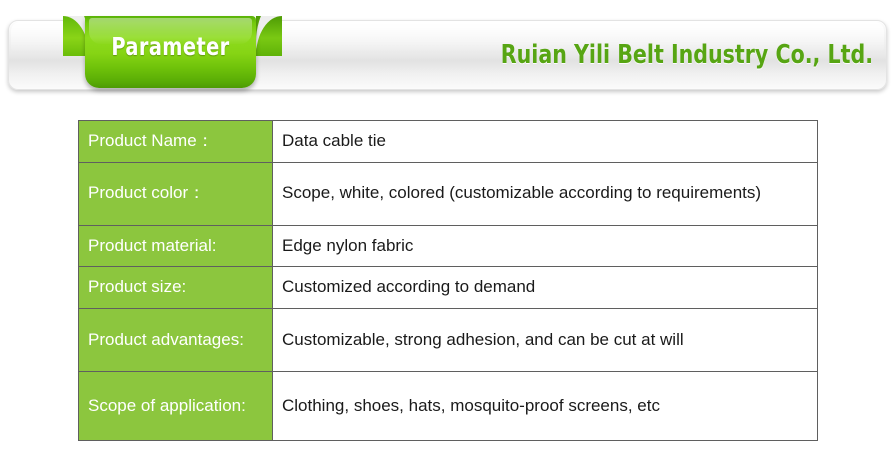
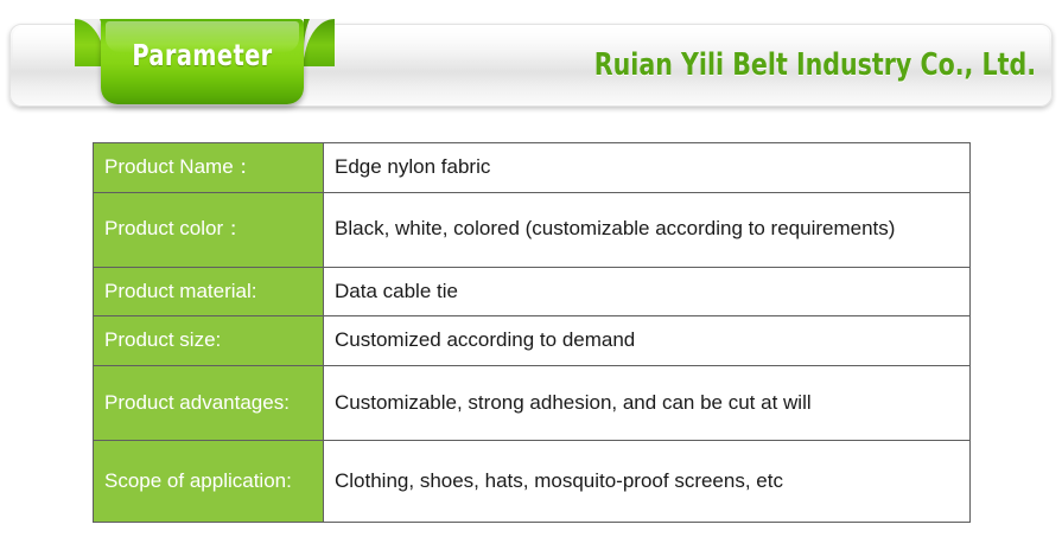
  Parameter
  Ruian Yili Belt Industry Co., Ltd.
- Product Name：	Data cable tie
+ Product Name：	Edge nylon fabric
- Product color：	Scope, white, colored (customizable according to requirements)
+ Product color：	Black, white, colored (customizable according to requirements)
- Product material:	Edge nylon fabric
+ Product material:	Data cable tie
  Product size:	Customized according to demand
  Product advantages:	Customizable, strong adhesion, and can be cut at will
  Scope of application:	Clothing, shoes, hats, mosquito-proof screens, etc
